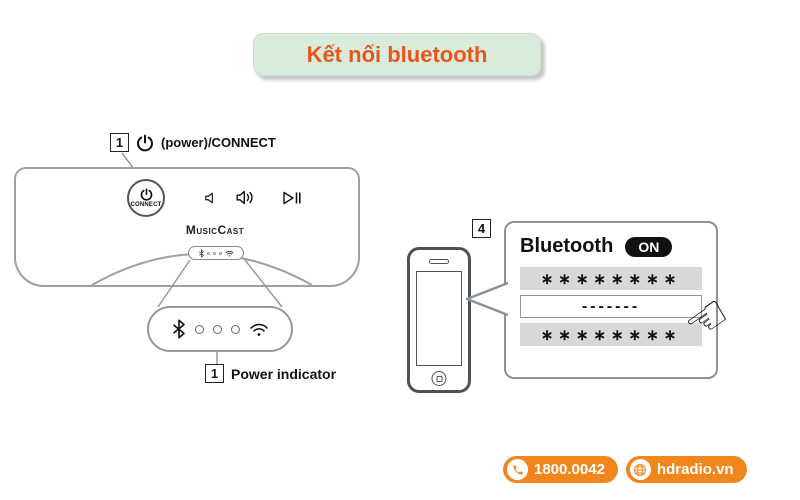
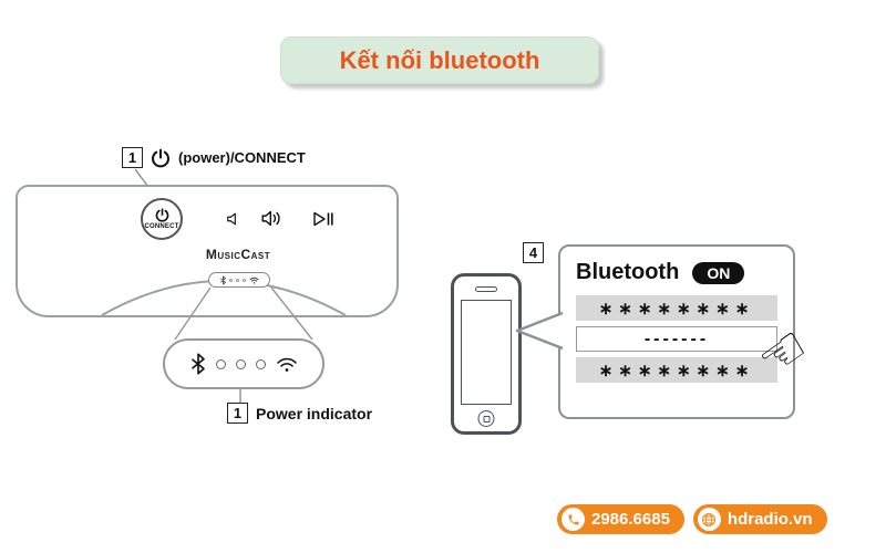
  Kết nối bluetooth
  1
  (power)/CONNECT
  MusicCast
  1
  Power indicator
  4
  Bluetooth
  ON
  ∗∗∗∗∗∗∗∗
  -------
  ∗∗∗∗∗∗∗∗
- 1800.0042
+ 2986.6685
  hdradio.vn
